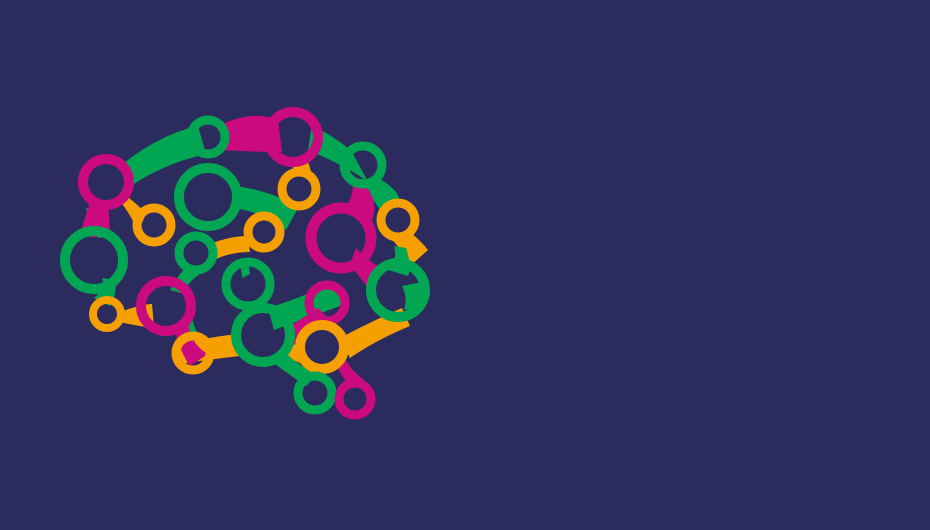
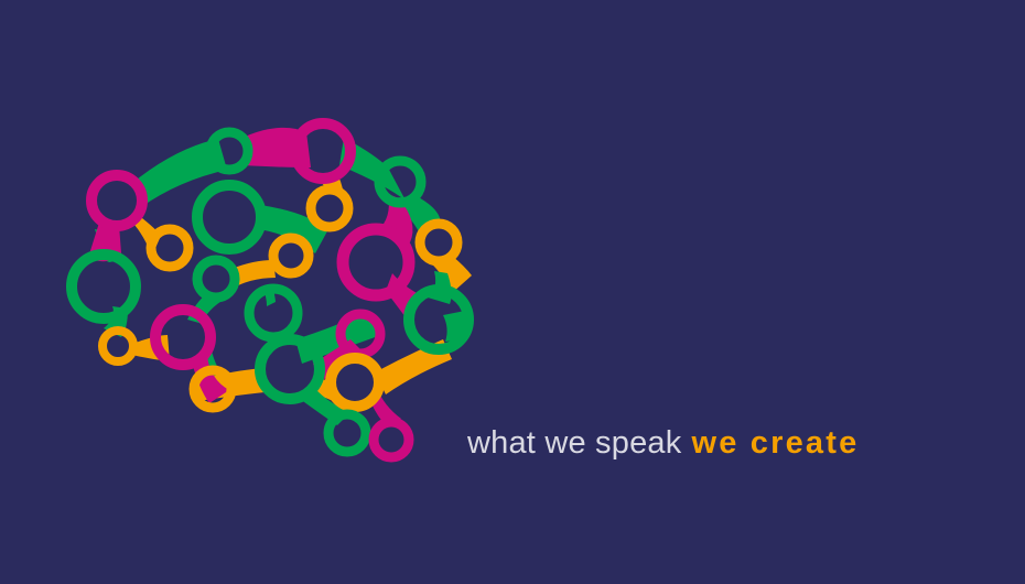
+ what we speak we create
